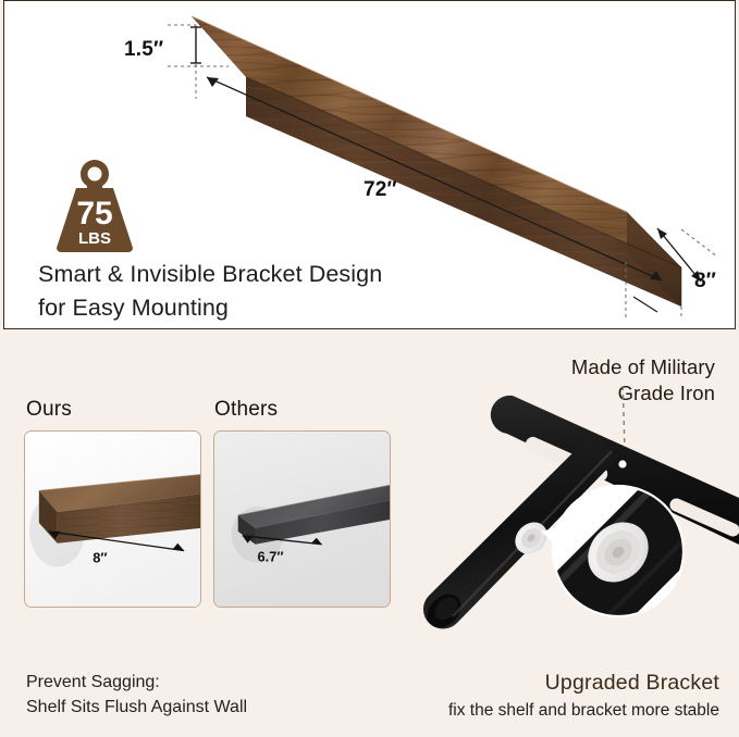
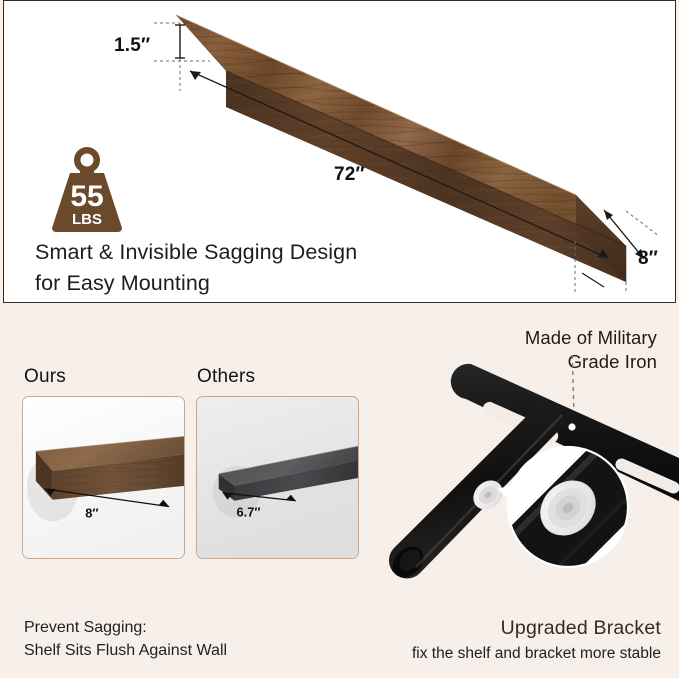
  1.5″
  72″
  8″
- 75
+ 55
  LBS
- Smart & Invisible Bracket Design
+ Smart & Invisible Sagging Design
  for Easy Mounting
  Ours
  Others
  8″
  6.7″
  Prevent Sagging:
  Shelf Sits Flush Against Wall
  Made of Military
  Grade Iron
  Upgraded Bracket
  fix the shelf and bracket more stable
